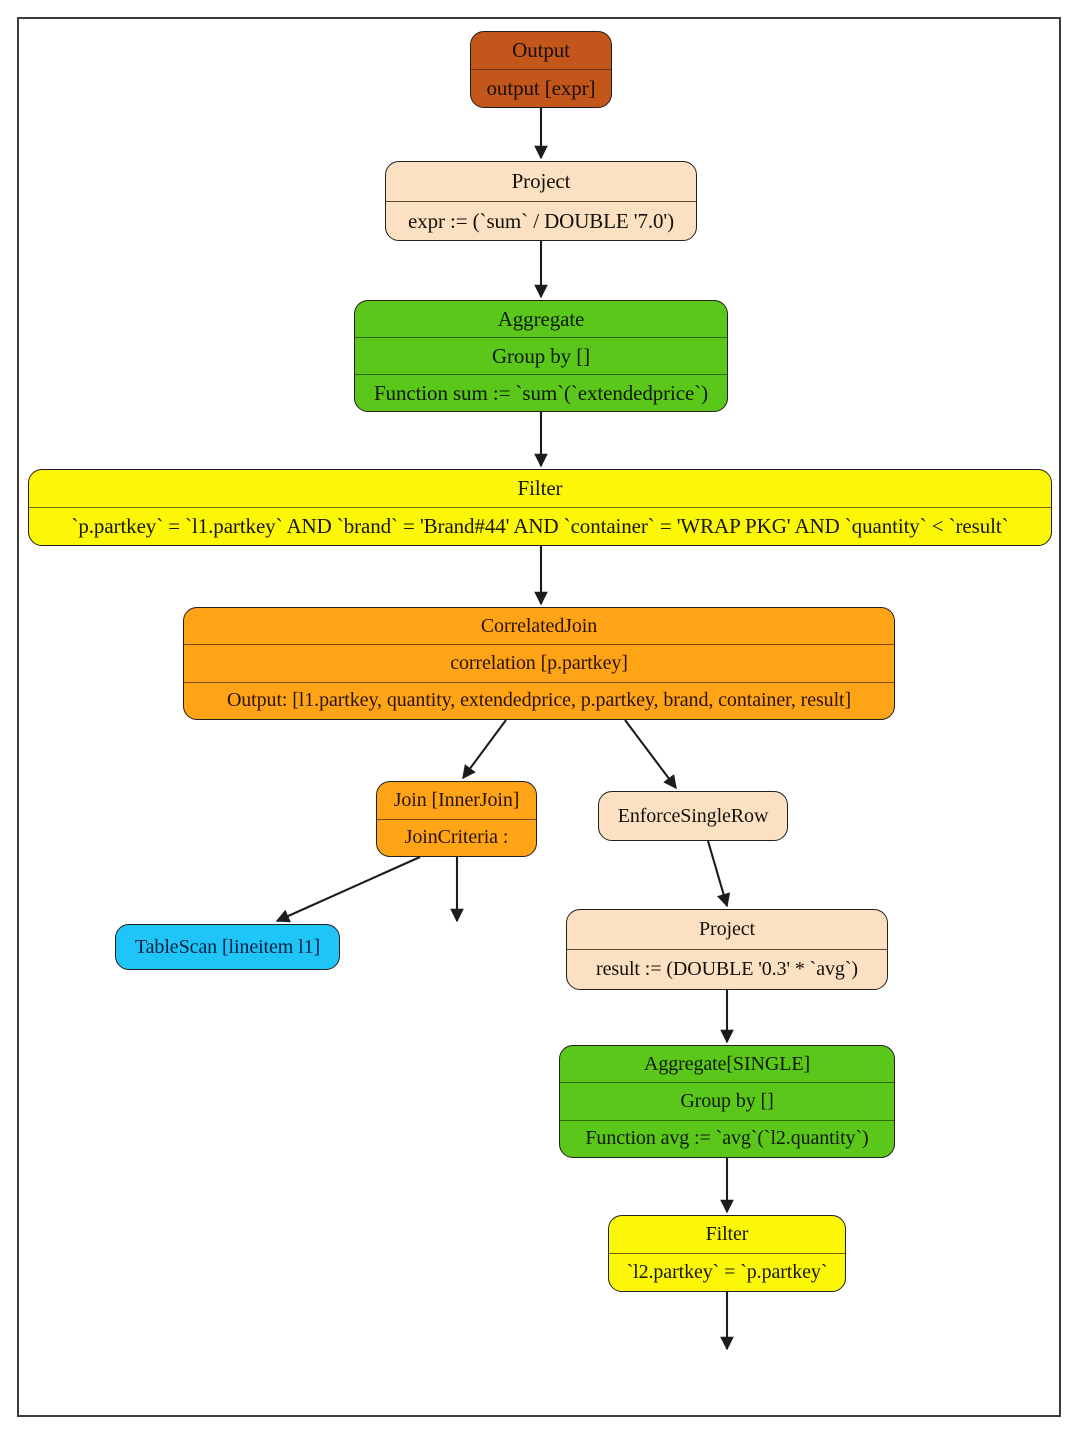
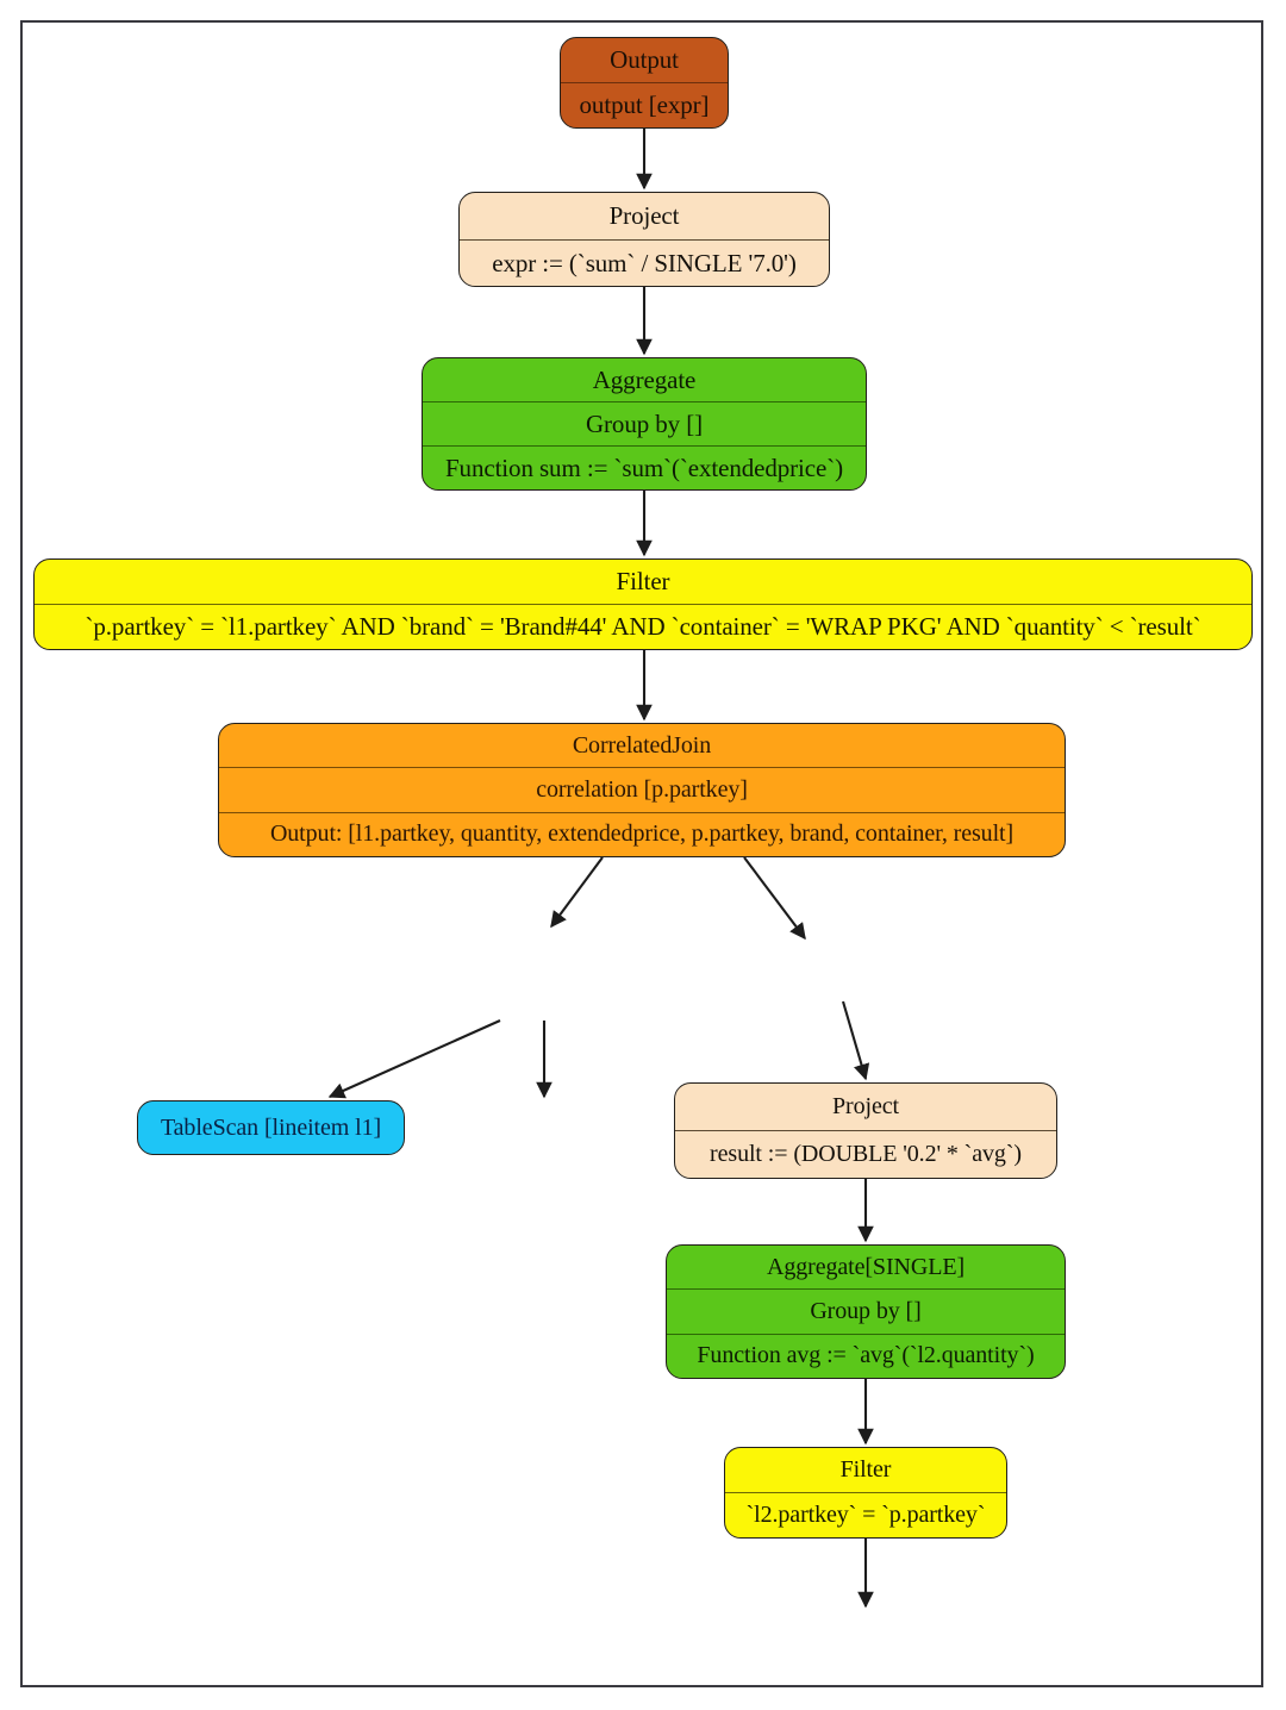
  Output
  output [expr]
  Project
- expr := (`sum` / DOUBLE '7.0')
+ expr := (`sum` / SINGLE '7.0')
  Aggregate
  Group by []
  Function sum := `sum`(`extendedprice`)
  Filter
  `p.partkey` = `l1.partkey` AND `brand` = 'Brand#44' AND `container` = 'WRAP PKG' AND `quantity` < `result`
  CorrelatedJoin
  correlation [p.partkey]
  Output: [l1.partkey, quantity, extendedprice, p.partkey, brand, container, result]
- Join [InnerJoin]
- JoinCriteria :
- EnforceSingleRow
  TableScan [lineitem l1]
  Project
- result := (DOUBLE '0.3' * `avg`)
+ result := (DOUBLE '0.2' * `avg`)
  Aggregate[SINGLE]
  Group by []
  Function avg := `avg`(`l2.quantity`)
  Filter
  `l2.partkey` = `p.partkey`
